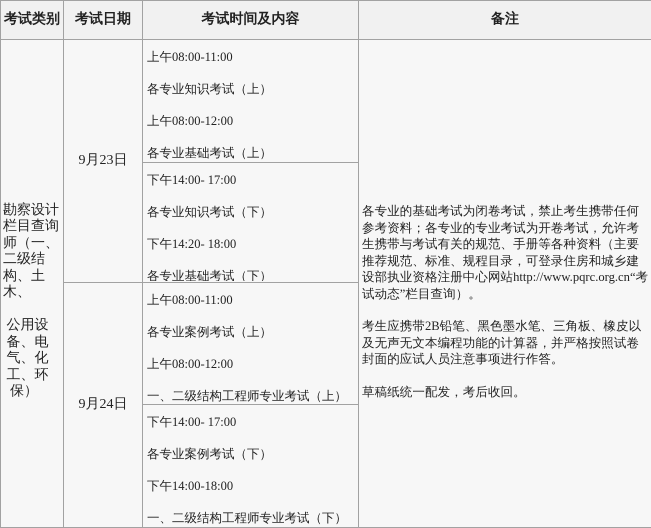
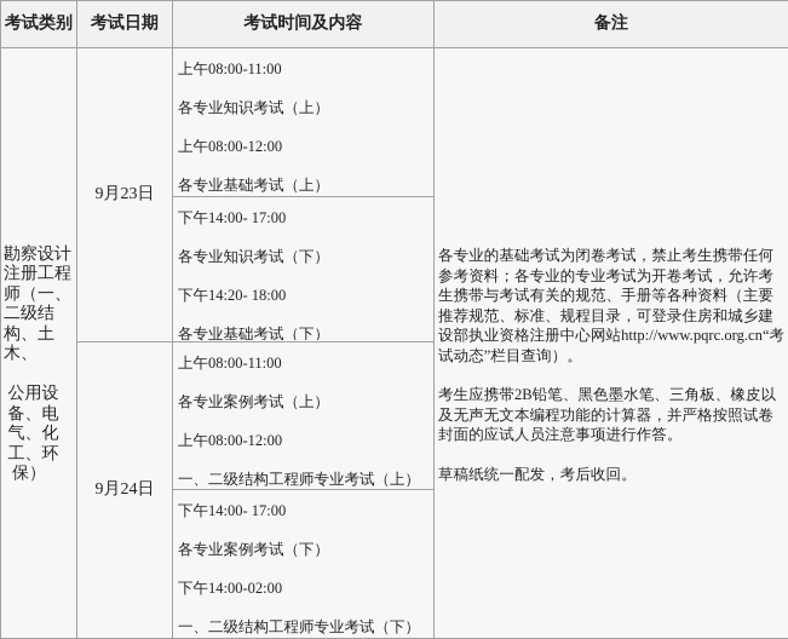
  考试类别	考试日期	考试时间及内容	备注
- 勘察设计 栏目查询 师（一、 二级结 构、土 木、 公用设 备、电 气、化 工、环 保）	9月23日	上午08:00-11:00 各专业知识考试（上） 上午08:00-12:00 各专业基础考试（上）	各专业的基础考试为闭卷考试，禁止考生携带任何参考资料；各专业的专业考试为开卷考试，允许考生携带与考试有关的规范、手册等各种资料（主要推荐规范、标准、规程目录，可登录住房和城乡建设部执业资格注册中心网站http://www.pqrc.org.cn“考试动态”栏目查询）。 考生应携带2B铅笔、黑色墨水笔、三角板、橡皮以及无声无文本编程功能的计算器，并严格按照试卷封面的应试人员注意事项进行作答。 草稿纸统一配发，考后收回。
+ 勘察设计 注册工程 师（一、 二级结 构、土 木、 公用设 备、电 气、化 工、环 保）	9月23日	上午08:00-11:00 各专业知识考试（上） 上午08:00-12:00 各专业基础考试（上）	各专业的基础考试为闭卷考试，禁止考生携带任何参考资料；各专业的专业考试为开卷考试，允许考生携带与考试有关的规范、手册等各种资料（主要推荐规范、标准、规程目录，可登录住房和城乡建设部执业资格注册中心网站http://www.pqrc.org.cn“考试动态”栏目查询）。 考生应携带2B铅笔、黑色墨水笔、三角板、橡皮以及无声无文本编程功能的计算器，并严格按照试卷封面的应试人员注意事项进行作答。 草稿纸统一配发，考后收回。
  下午14:00- 17:00 各专业知识考试（下） 下午14:20- 18:00 各专业基础考试（下）
  9月24日	上午08:00-11:00 各专业案例考试（上） 上午08:00-12:00 一、二级结构工程师专业考试（上）
- 下午14:00- 17:00 各专业案例考试（下） 下午14:00-18:00 一、二级结构工程师专业考试（下）
+ 下午14:00- 17:00 各专业案例考试（下） 下午14:00-02:00 一、二级结构工程师专业考试（下）
